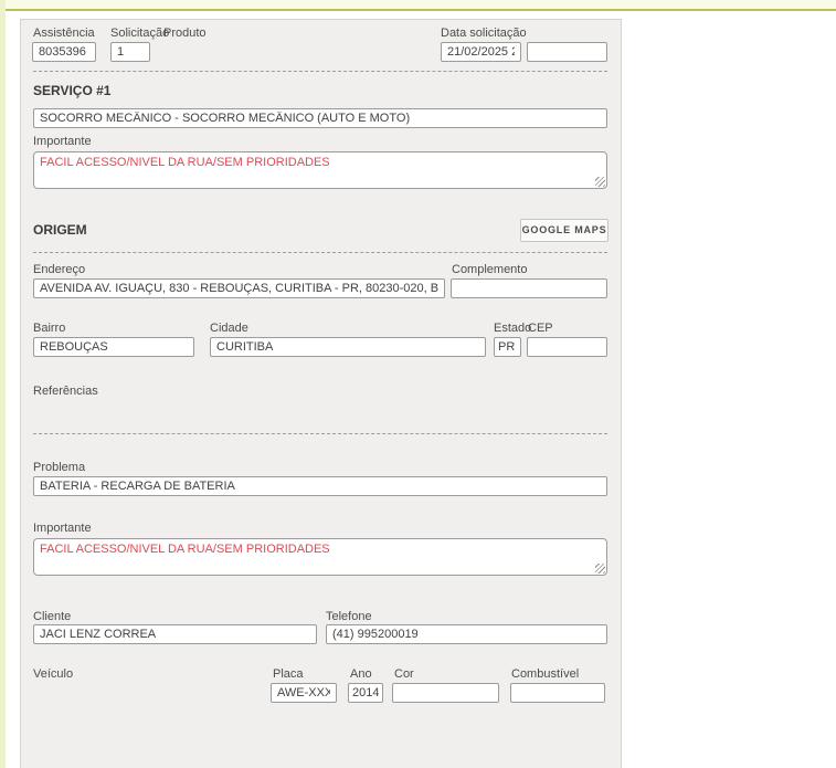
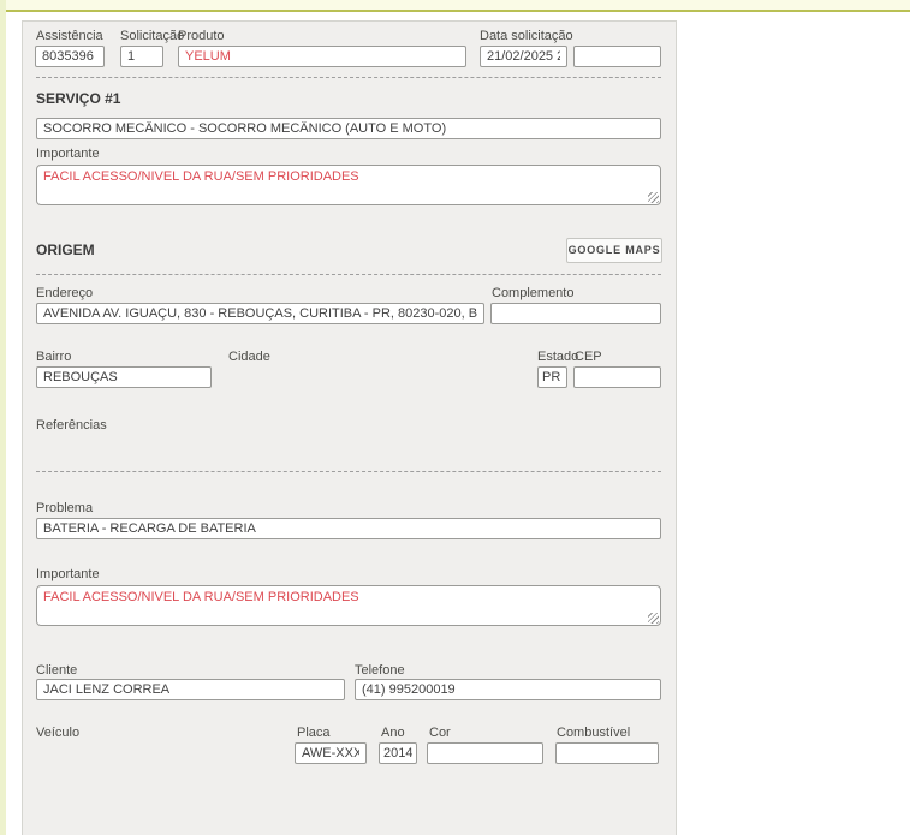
  Assistência
  8035396
  Solicitação
  1
  Produto
+ YELUM
  Data solicitação
  SERVIÇO #1
  SOCORRO MECÂNICO - SOCORRO MECÂNICO (AUTO E MOTO)
  Importante
  FACIL ACESSO/NIVEL DA RUA/SEM PRIORIDADES
  ORIGEM
  GOOGLE MAPS
  Endereço
  AVENIDA AV. IGUAÇU, 830 - REBOUÇAS, CURITIBA - PR, 80230-020, B
  Complemento
  Bairro
  REBOUÇAS
  Cidade
- CURITIBA
  Estado
  PR
  CEP
  Referências
  Problema
  BATERIA - RECARGA DE BATERIA
  Importante
  FACIL ACESSO/NIVEL DA RUA/SEM PRIORIDADES
  Cliente
  JACI LENZ CORREA
  Telefone
  (41) 995200019
  Veículo
  Placa
  AWE-XXX
  Ano
  2014
  Cor
  Combustível
